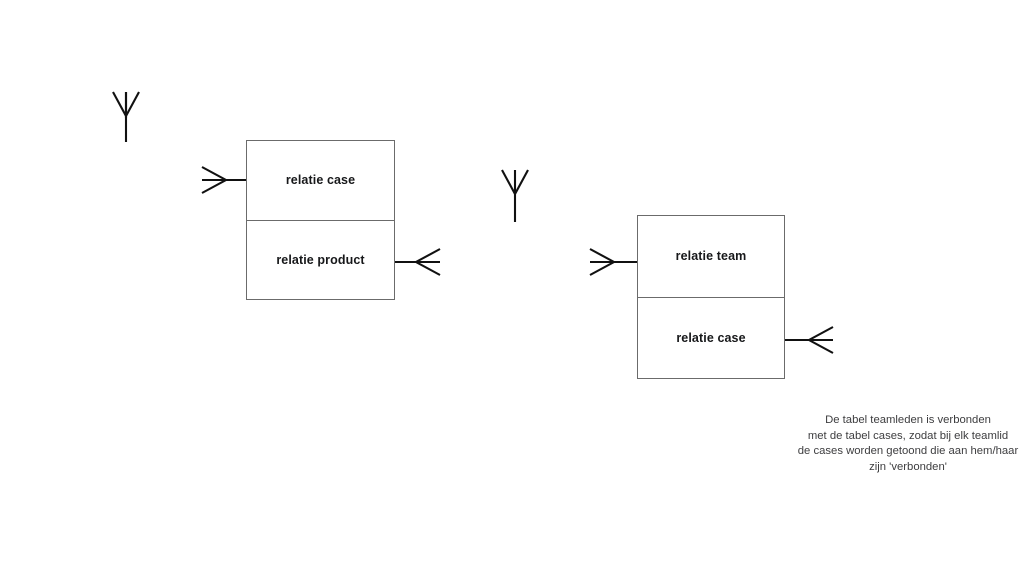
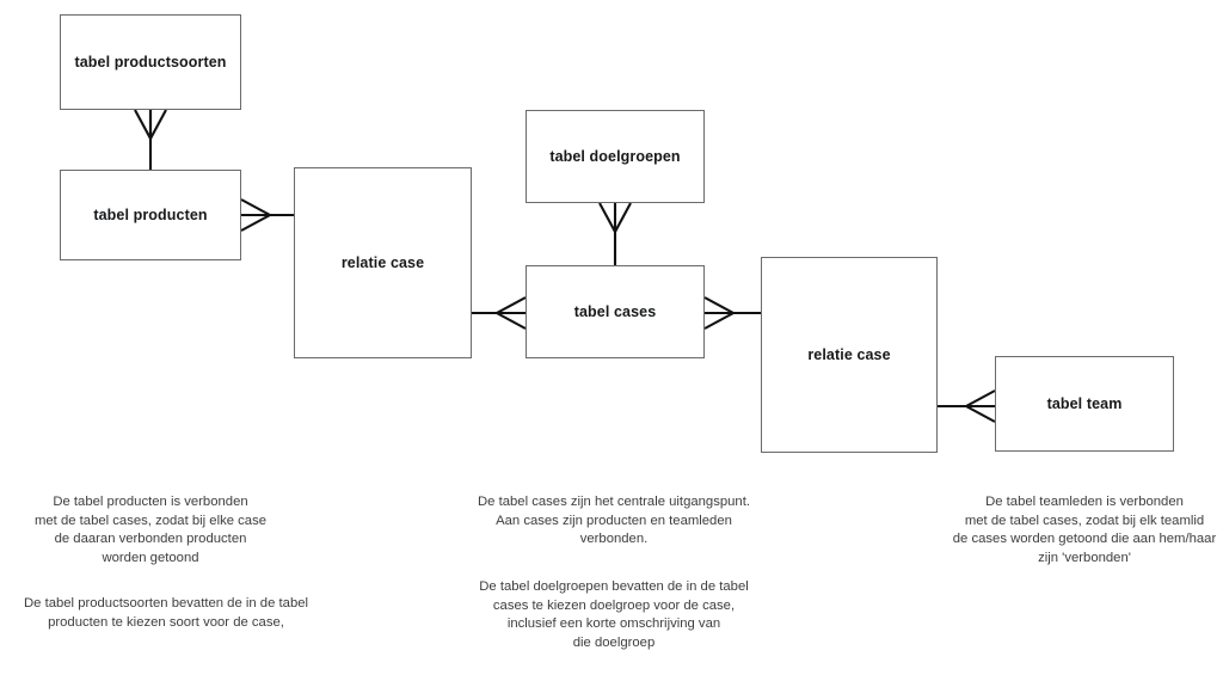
+ tabel productsoorten
+ tabel producten
+ tabel doelgroepen
+ tabel cases
+ tabel team
  relatie case
- relatie product
- relatie team
  relatie case
+ De tabel producten is verbonden
+ met de tabel cases, zodat bij elke case
+ de daaran verbonden producten
+ worden getoond
+ De tabel productsoorten bevatten de in de tabel
+ producten te kiezen soort voor de case,
+ De tabel cases zijn het centrale uitgangspunt.
+ Aan cases zijn producten en teamleden
+ verbonden.
+ De tabel doelgroepen bevatten de in de tabel
+ cases te kiezen doelgroep voor de case,
+ inclusief een korte omschrijving van
+ die doelgroep
  De tabel teamleden is verbonden
  met de tabel cases, zodat bij elk teamlid
  de cases worden getoond die aan hem/haar
  zijn 'verbonden'
